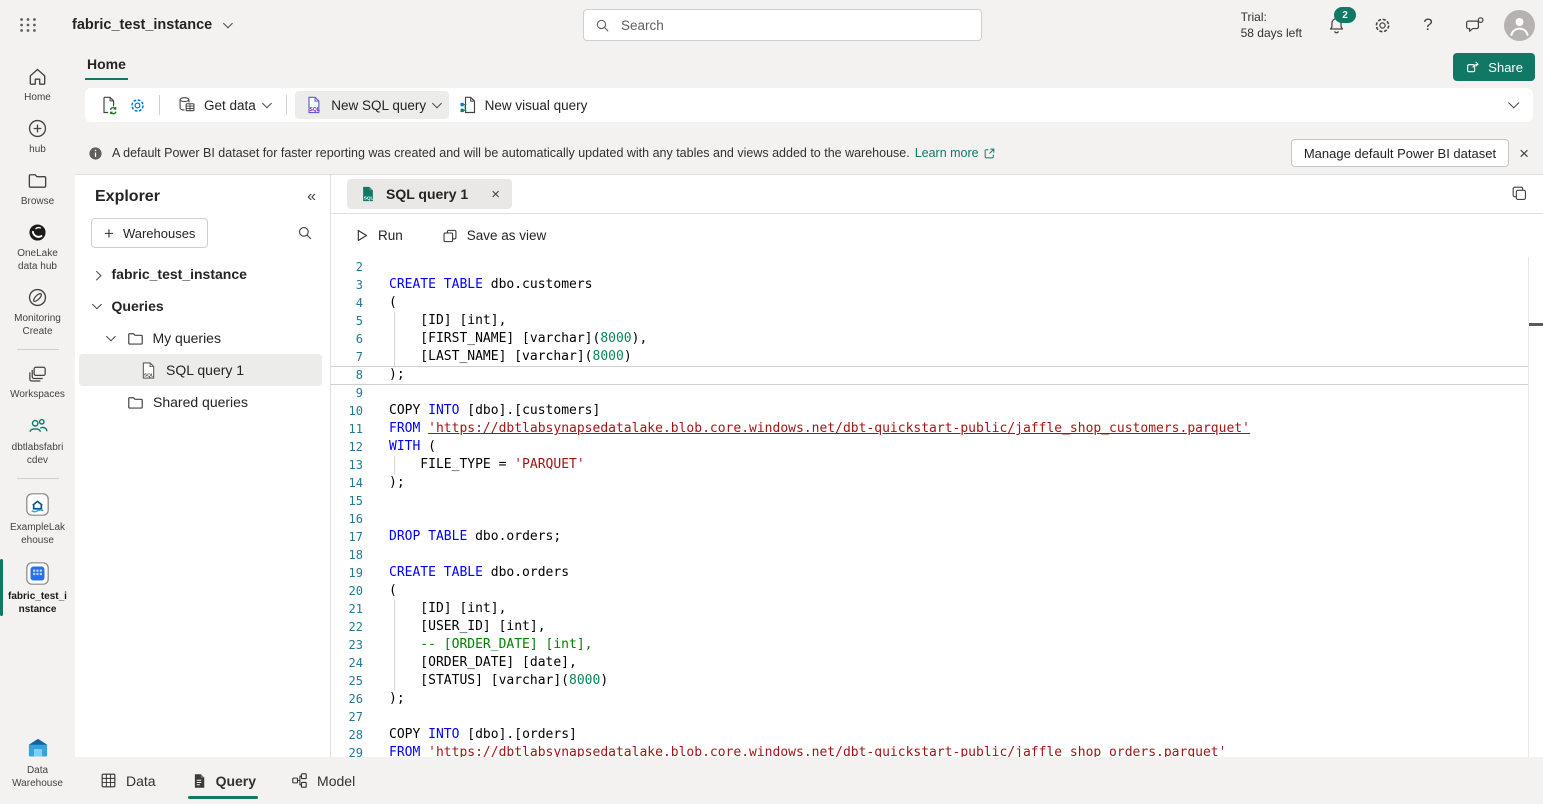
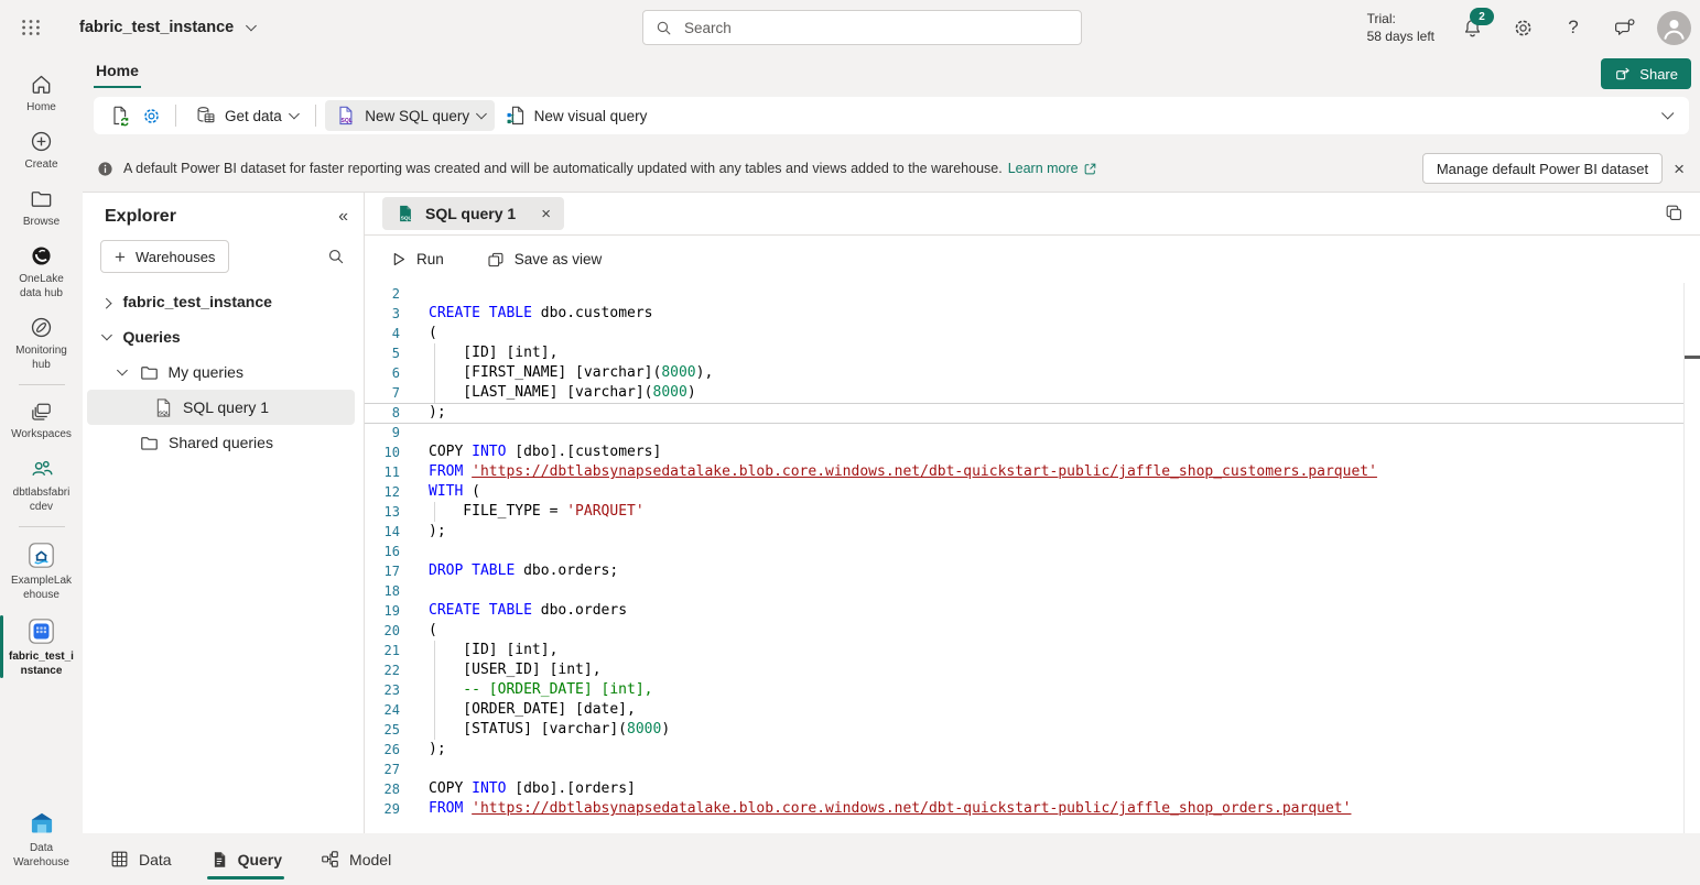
  fabric_test_instance
  Search
  Trial:
  58 days left
  2
  ?
  Home
- hub
+ Create
  Browse
  OneLake
  data hub
  Monitoring
- Create
+ hub
  Workspaces
  dbtlabsfabri
  cdev
  ExampleLak
  ehouse
  fabric_test_i
  nstance
  Data
  Warehouse
  Home
  Share
  Get data
  New SQL query
  New visual query
  A default Power BI dataset for faster reporting was created and will be automatically updated with any tables and views added to the warehouse.
  Learn more
  Manage default Power BI dataset
  ×
  Explorer
  «
  +
  Warehouses
  fabric_test_instance
  Queries
  My queries
  SQL query 1
  Shared queries
  SQL query 1
  ×
  Run
  Save as view
  2
  3
  CREATE TABLE dbo.customers
  4
  (
  5
  [ID] [int],
  6
  [FIRST_NAME] [varchar](8000),
  7
  [LAST_NAME] [varchar](8000)
  8
  );
  9
  10
  COPY INTO [dbo].[customers]
  11
  FROM 'https://dbtlabsynapsedatalake.blob.core.windows.net/dbt-quickstart-public/jaffle_shop_customers.parquet'
  12
  WITH (
  13
  FILE_TYPE = 'PARQUET'
  14
  );
- 15
  16
  17
  DROP TABLE dbo.orders;
  18
  19
  CREATE TABLE dbo.orders
  20
  (
  21
  [ID] [int],
  22
  [USER_ID] [int],
  23
  -- [ORDER_DATE] [int],
  24
  [ORDER_DATE] [date],
  25
  [STATUS] [varchar](8000)
  26
  );
  27
  28
  COPY INTO [dbo].[orders]
  29
  FROM 'https://dbtlabsynapsedatalake.blob.core.windows.net/dbt-quickstart-public/jaffle_shop_orders.parquet'
  Data
  Query
  Model
